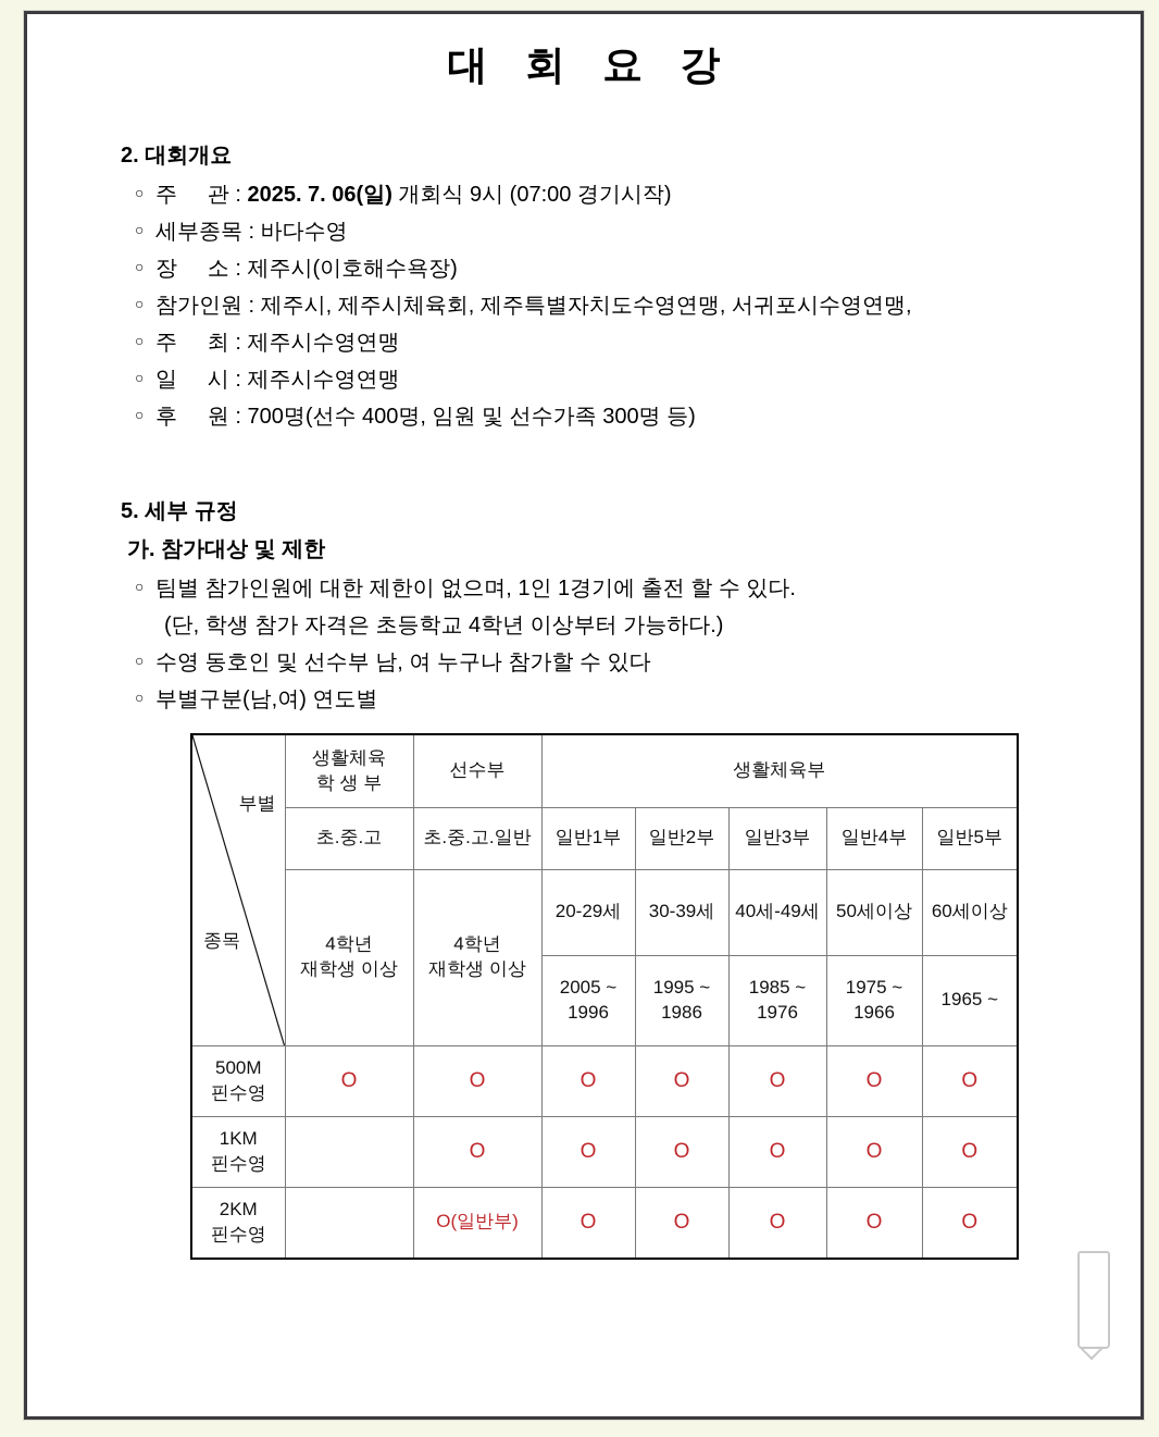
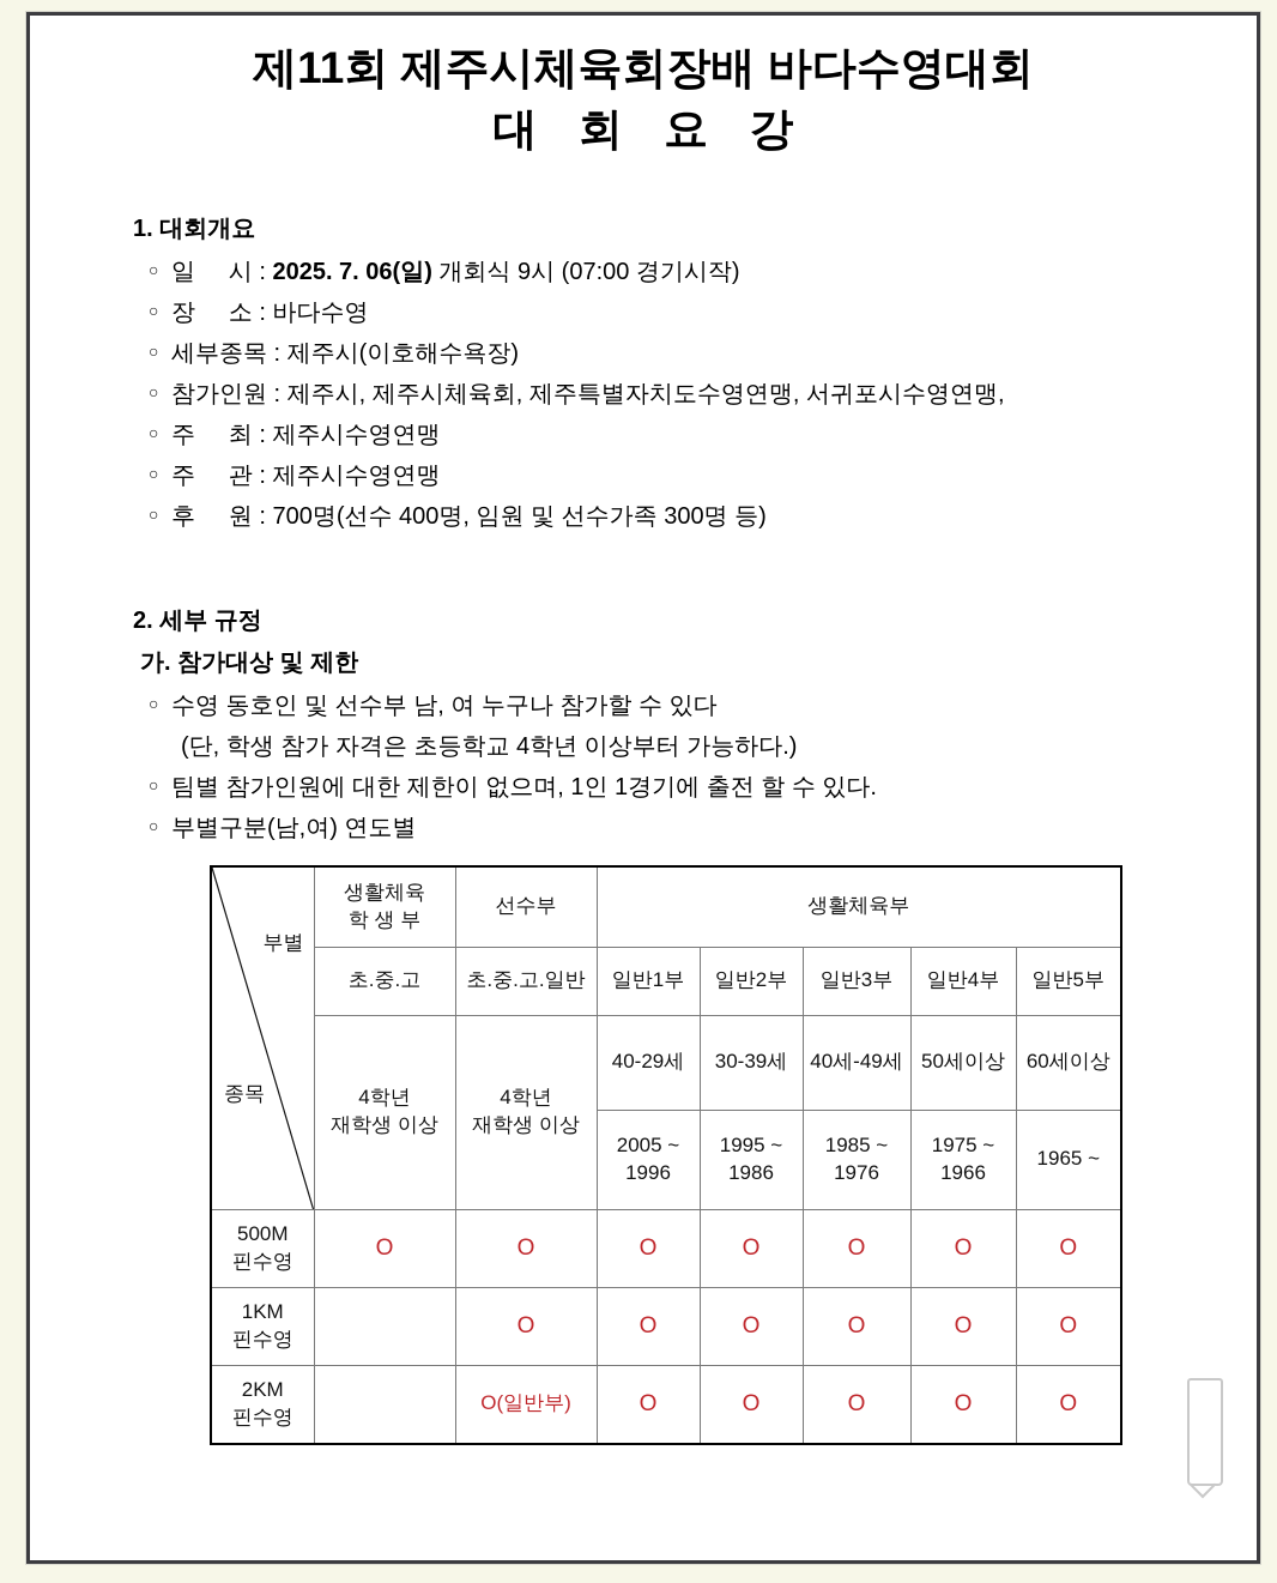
+ 제11회 제주시체육회장배 바다수영대회
  대 회 요 강
- 2. 대회개요
+ 1. 대회개요
  ○
- 주 관 : 2025. 7. 06(일) 개회식 9시 (07:00 경기시작)
+ 일 시 : 2025. 7. 06(일) 개회식 9시 (07:00 경기시작)
  ○
- 세부종목 : 바다수영
+ 장 소 : 바다수영
  ○
- 장 소 : 제주시(이호해수욕장)
+ 세부종목 : 제주시(이호해수욕장)
  ○
  참가인원 : 제주시, 제주시체육회, 제주특별자치도수영연맹, 서귀포시수영연맹,
  ○
  주 최 : 제주시수영연맹
  ○
- 일 시 : 제주시수영연맹
+ 주 관 : 제주시수영연맹
  ○
  후 원 : 700명(선수 400명, 임원 및 선수가족 300명 등)
- 5. 세부 규정
+ 2. 세부 규정
  가. 참가대상 및 제한
  ○
- 팀별 참가인원에 대한 제한이 없으며, 1인 1경기에 출전 할 수 있다.
+ 수영 동호인 및 선수부 남, 여 누구나 참가할 수 있다
  (단, 학생 참가 자격은 초등학교 4학년 이상부터 가능하다.)
  ○
- 수영 동호인 및 선수부 남, 여 누구나 참가할 수 있다
+ 팀별 참가인원에 대한 제한이 없으며, 1인 1경기에 출전 할 수 있다.
  ○
  부별구분(남,여) 연도별
  부별종목	생활체육학 생 부	선수부	생활체육부
  초.중.고	초.중.고.일반	일반1부	일반2부	일반3부	일반4부	일반5부
- 4학년재학생 이상	4학년재학생 이상	20-29세	30-39세	40세-49세	50세이상	60세이상
+ 4학년재학생 이상	4학년재학생 이상	40-29세	30-39세	40세-49세	50세이상	60세이상
  2005 ~1996	1995 ~1986	1985 ~1976	1975 ~1966	1965 ~
  500M핀수영	O	O	O	O	O	O	O
  1KM핀수영		O	O	O	O	O	O
  2KM핀수영		O(일반부)	O	O	O	O	O
